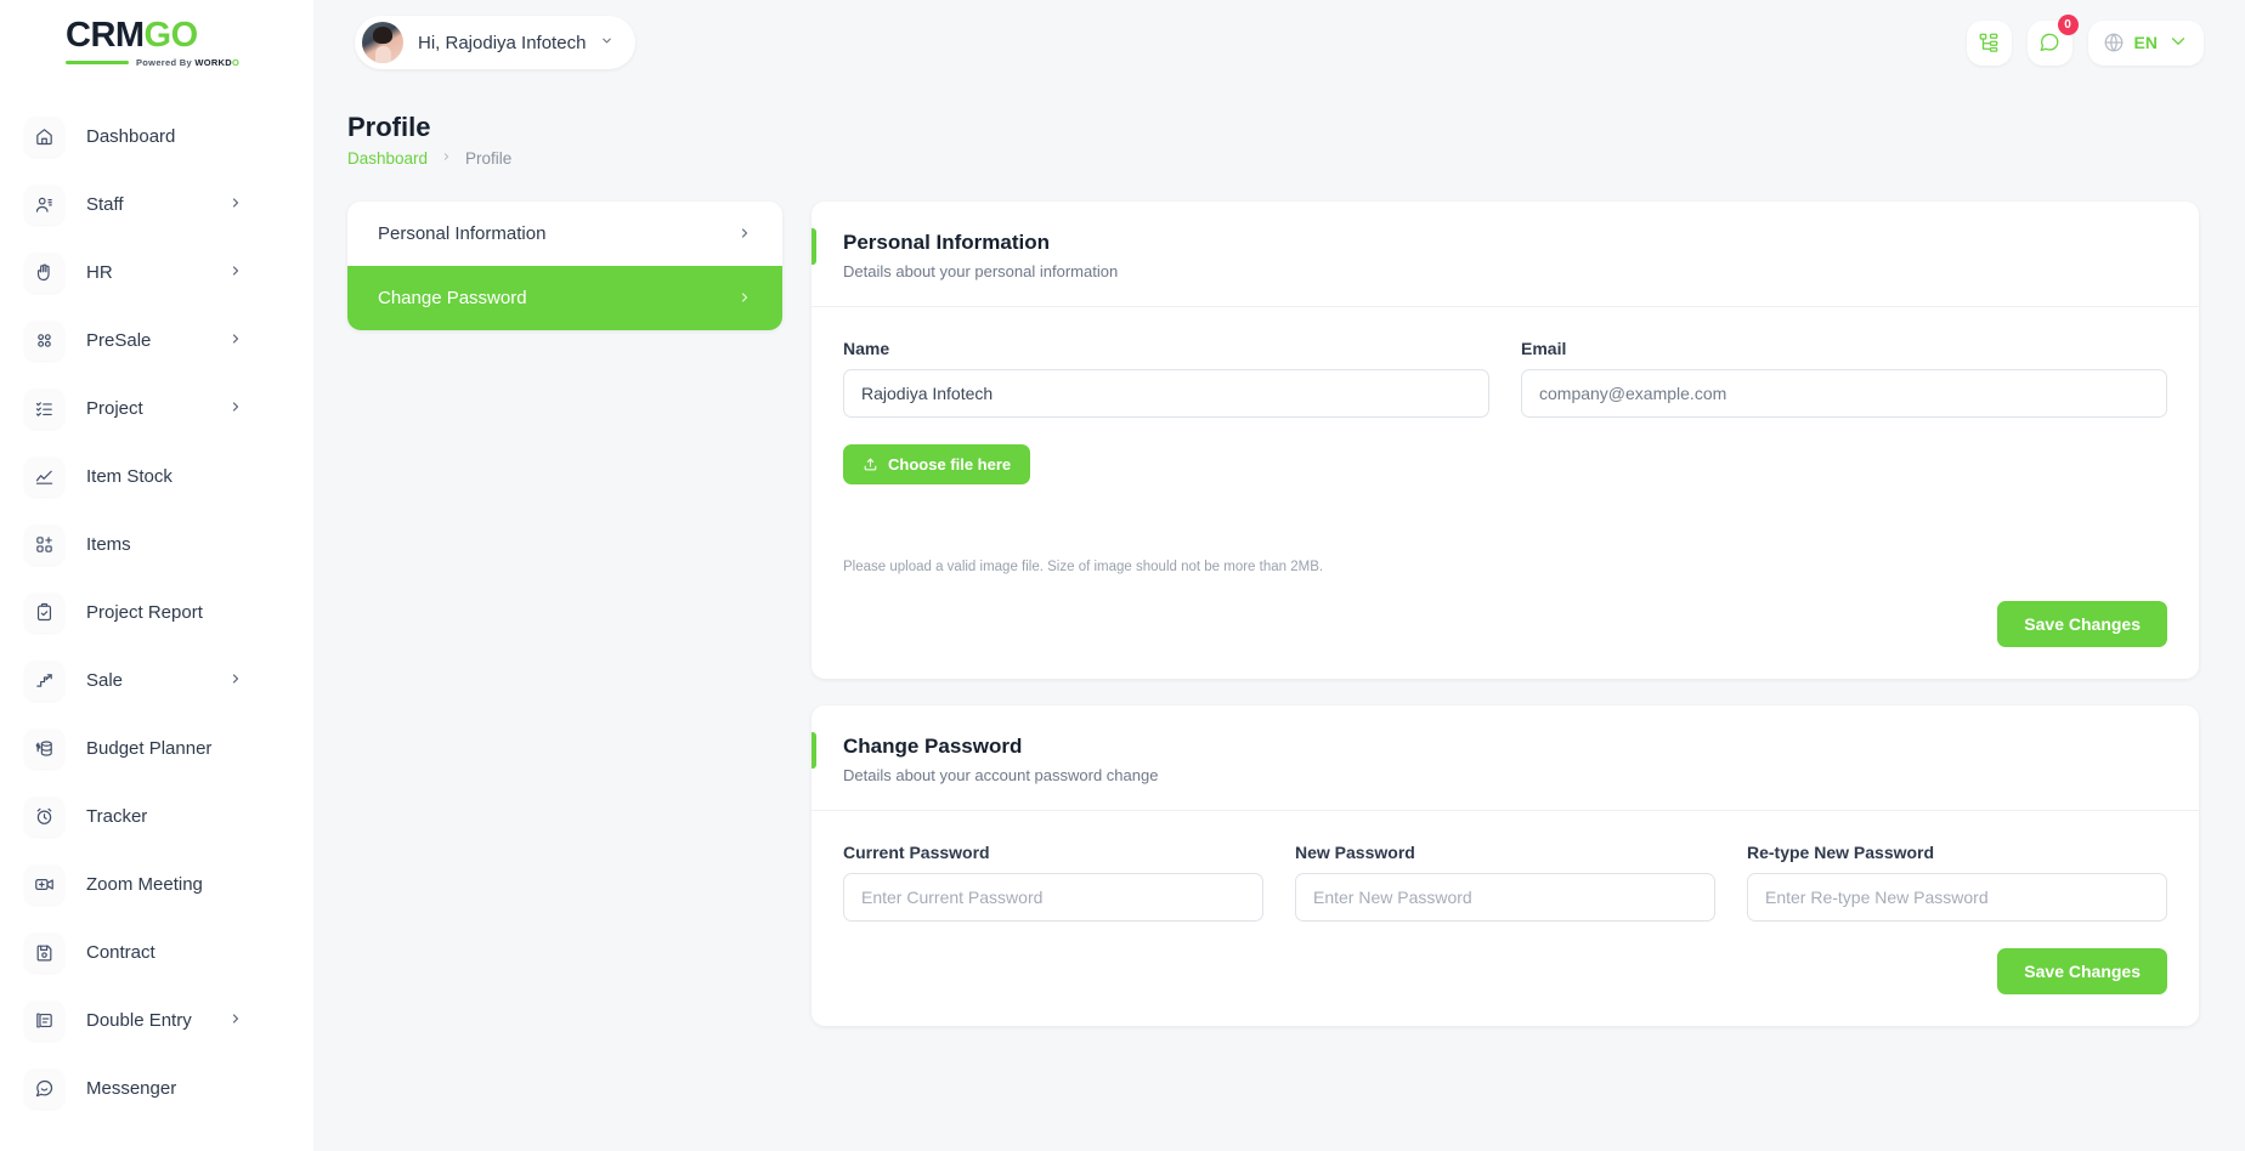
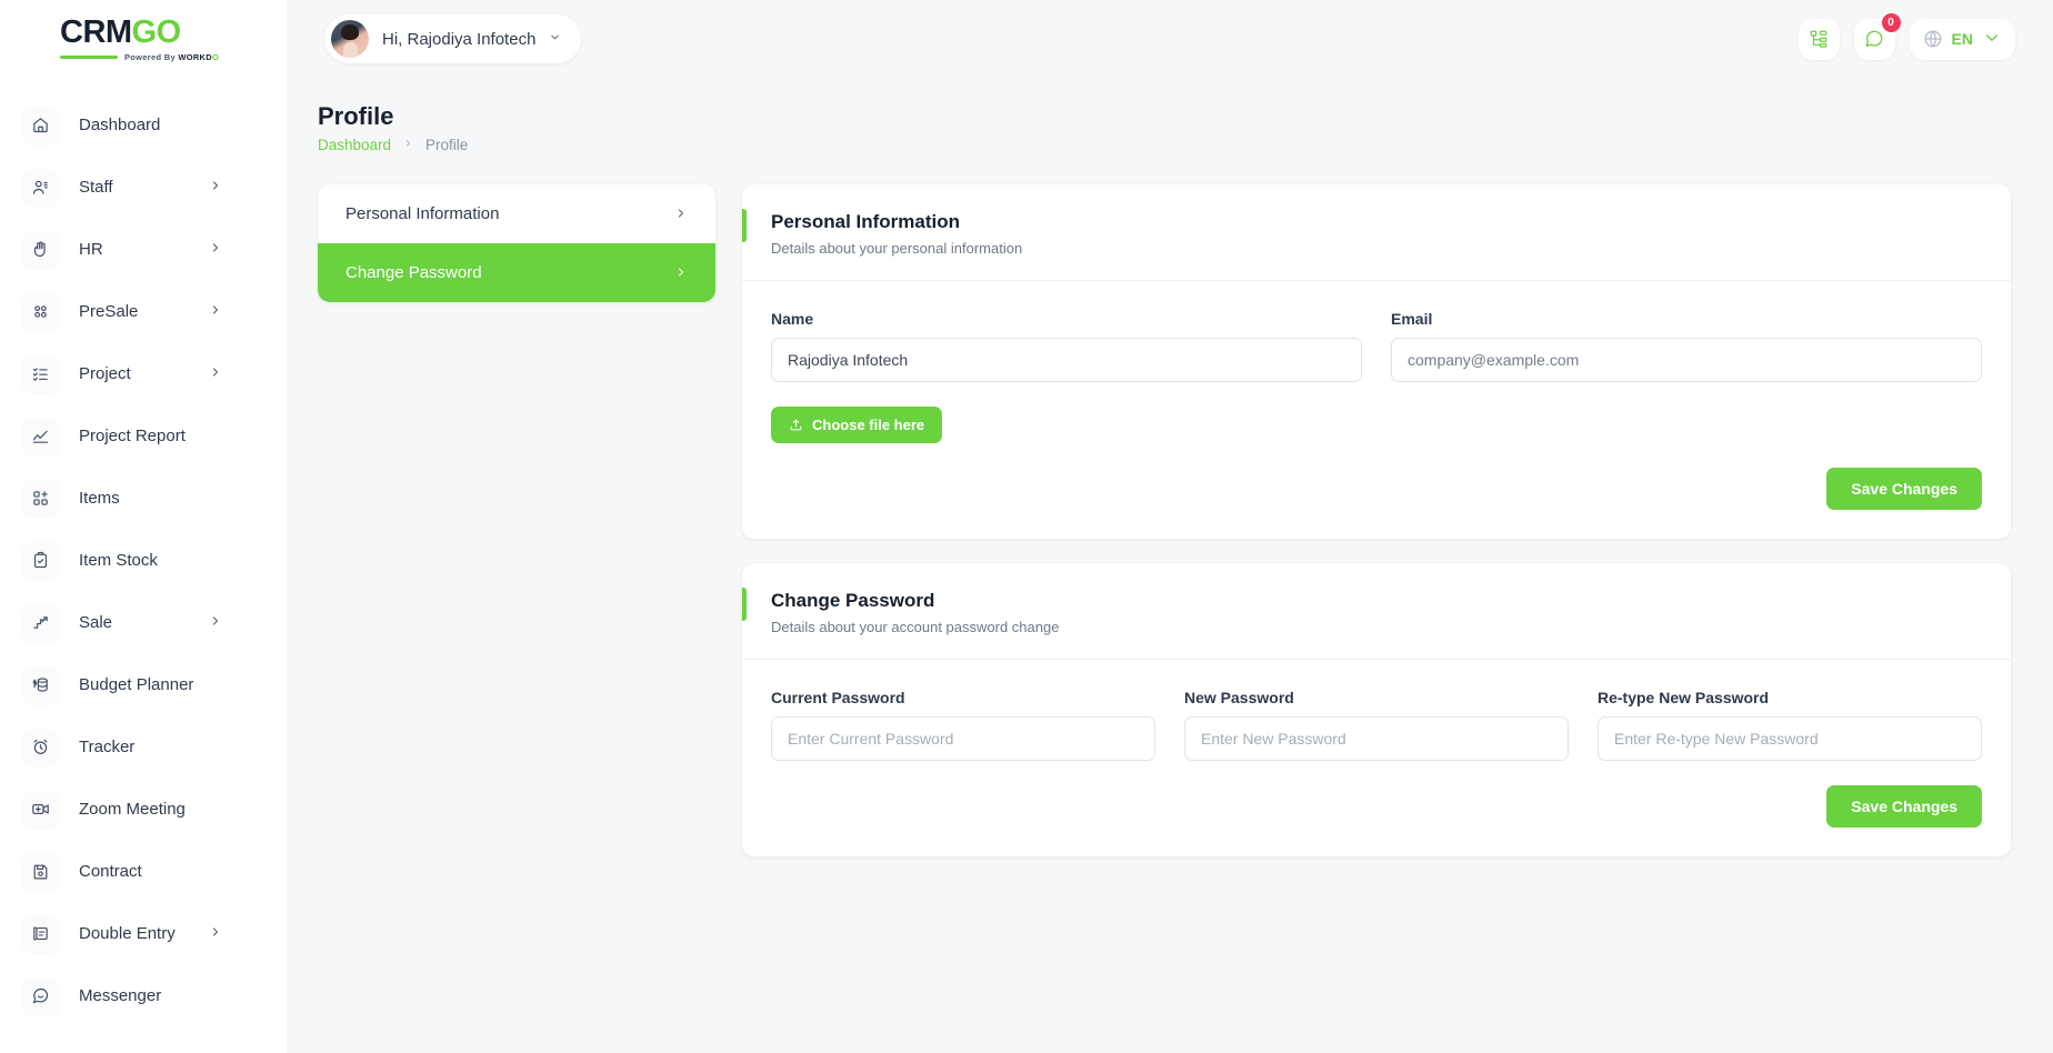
  CRMGO
  Powered By WORKDO
  Dashboard
  Staff
  HR
  PreSale
  Project
- Item Stock
+ Project Report
  Items
- Project Report
+ Item Stock
  Sale
  Budget Planner
  Tracker
  Zoom Meeting
  Contract
  Double Entry
  Messenger
  Hi, Rajodiya Infotech
  0
  EN
  Profile
  Dashboard
  Profile
  Personal Information
  Change Password
  Personal Information
  Details about your personal information
  Name
  Rajodiya Infotech
  Email
  company@example.com
  Choose file here
- Please upload a valid image file. Size of image should not be more than 2MB.
  Save Changes
  Change Password
  Details about your account password change
  Current Password
  Enter Current Password
  New Password
  Enter New Password
  Re-type New Password
  Enter Re-type New Password
  Save Changes
